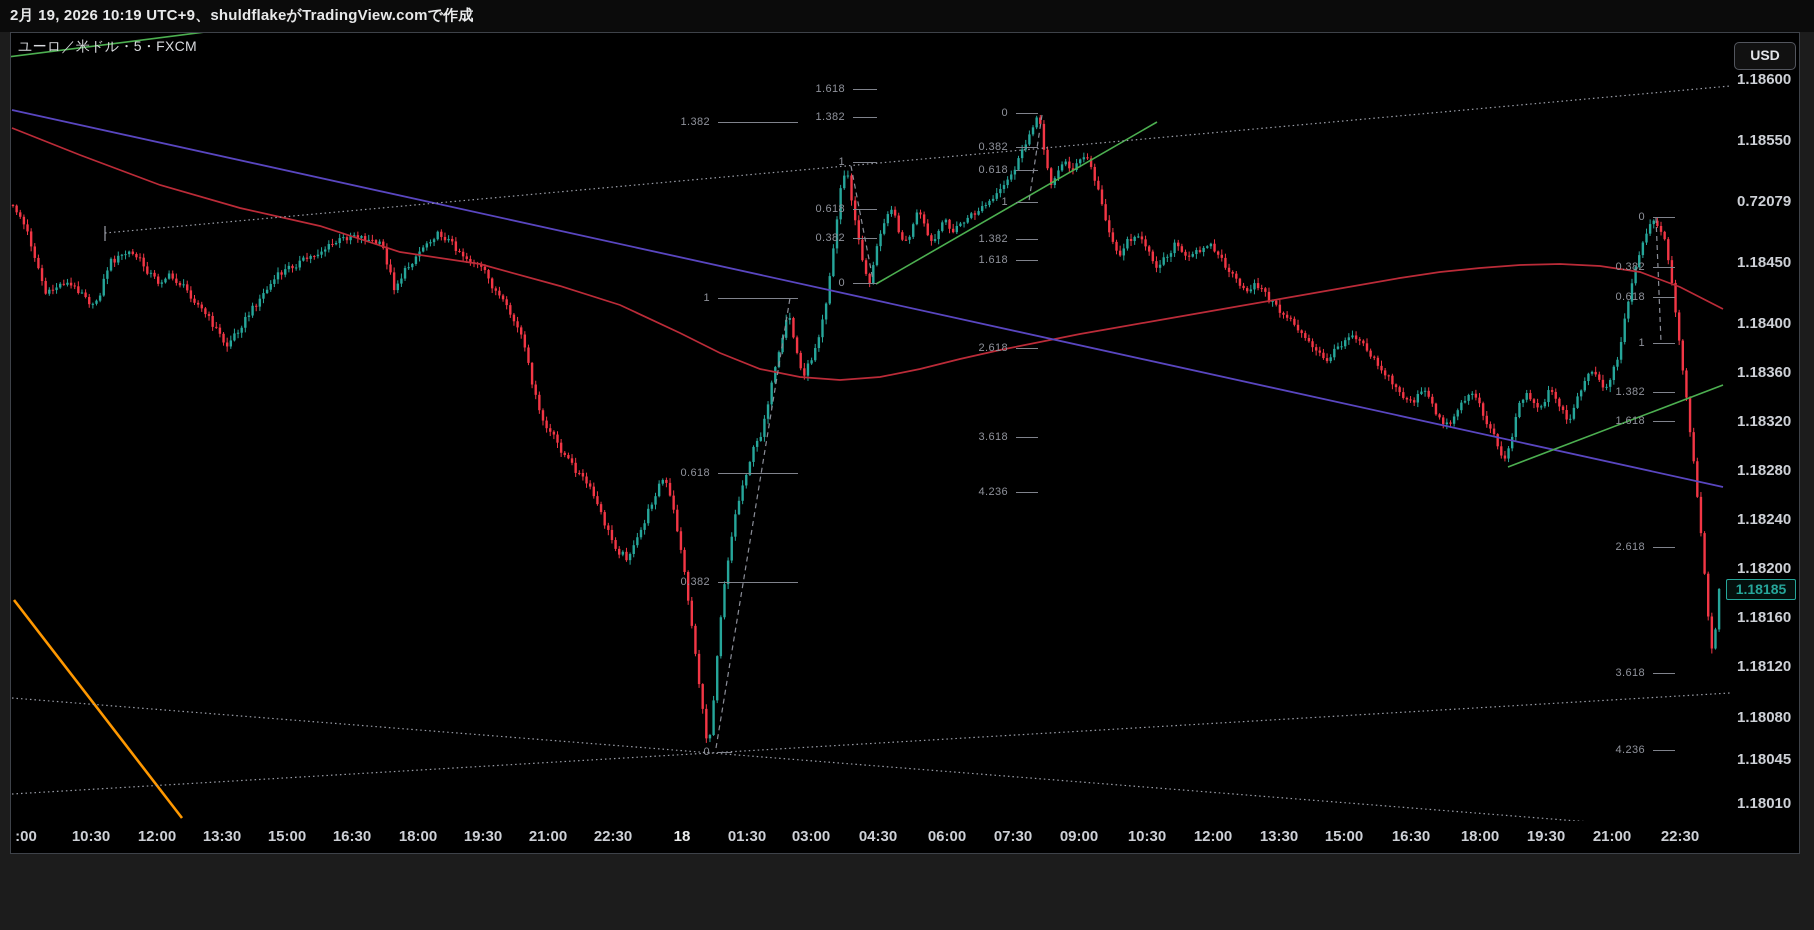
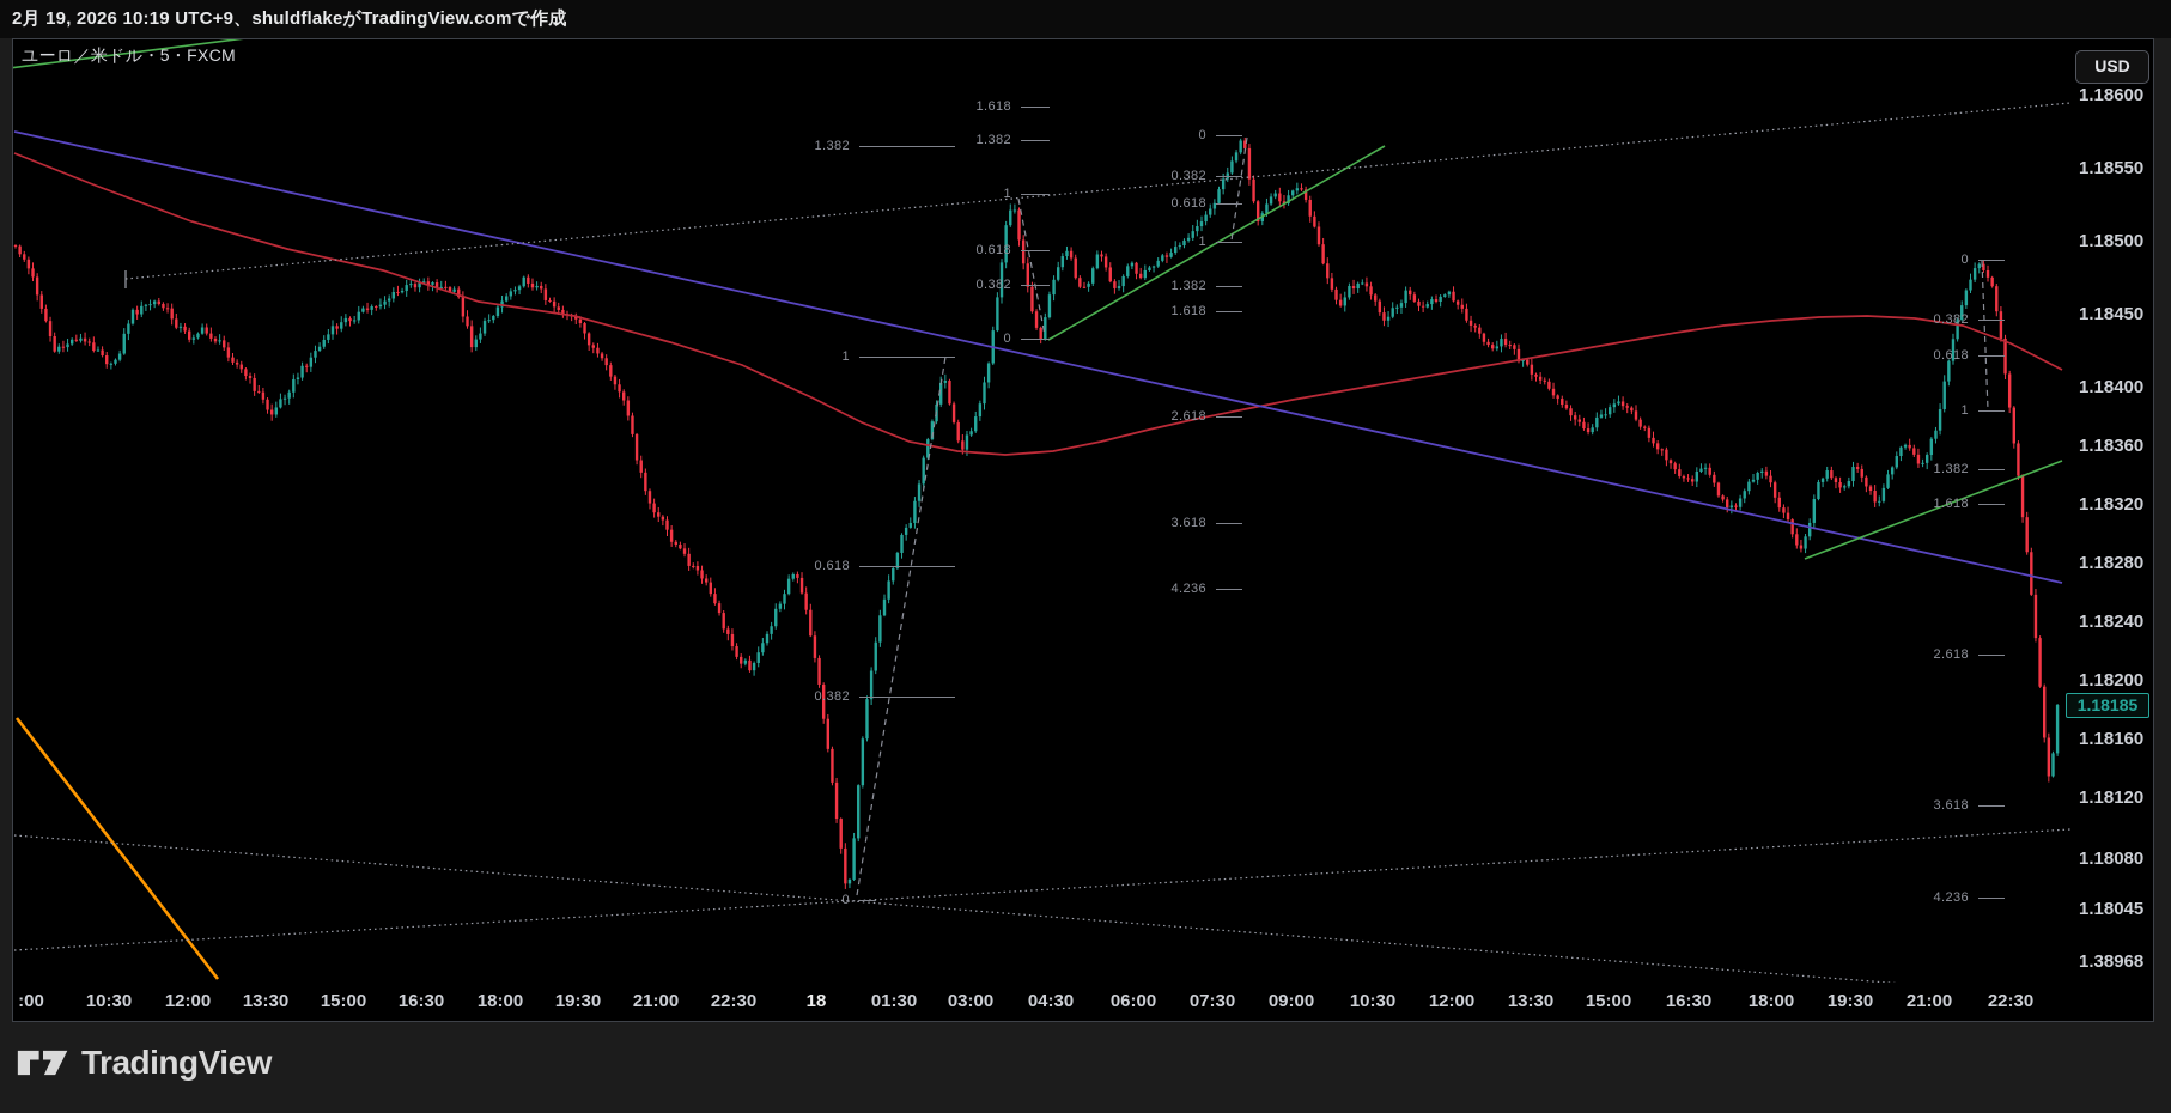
  2月 19, 2026 10:19 UTC+9、shuldflakeがTradingView.comで作成
  ユーロ／米ドル・5・FXCM
  USD
  1.18600
  1.18550
- 0.72079
+ 1.18500
  1.18450
  1.18400
  1.18360
  1.18320
  1.18280
  1.18240
  1.18200
  1.18160
  1.18120
  1.18080
  1.18045
- 1.18010
+ 1.38968
  :00
  10:30
  12:00
  13:30
  15:00
  16:30
  18:00
  19:30
  21:00
  22:30
  18
  01:30
  03:00
  04:30
  06:00
  07:30
  09:00
  10:30
  12:00
  13:30
  15:00
  16:30
  18:00
  19:30
  21:00
  22:30
  1.18185
  1.382
  1
  0.618
  0.382
  0
  1.618
  1.382
  1
  0.618
  0.382
  0
  0
  0.382
  0.618
  1
  1.382
  1.618
  2.618
  3.618
  4.236
  0
  0.382
  0.618
  1
  1.382
  1.618
  2.618
  3.618
  4.236
+ TradingView
